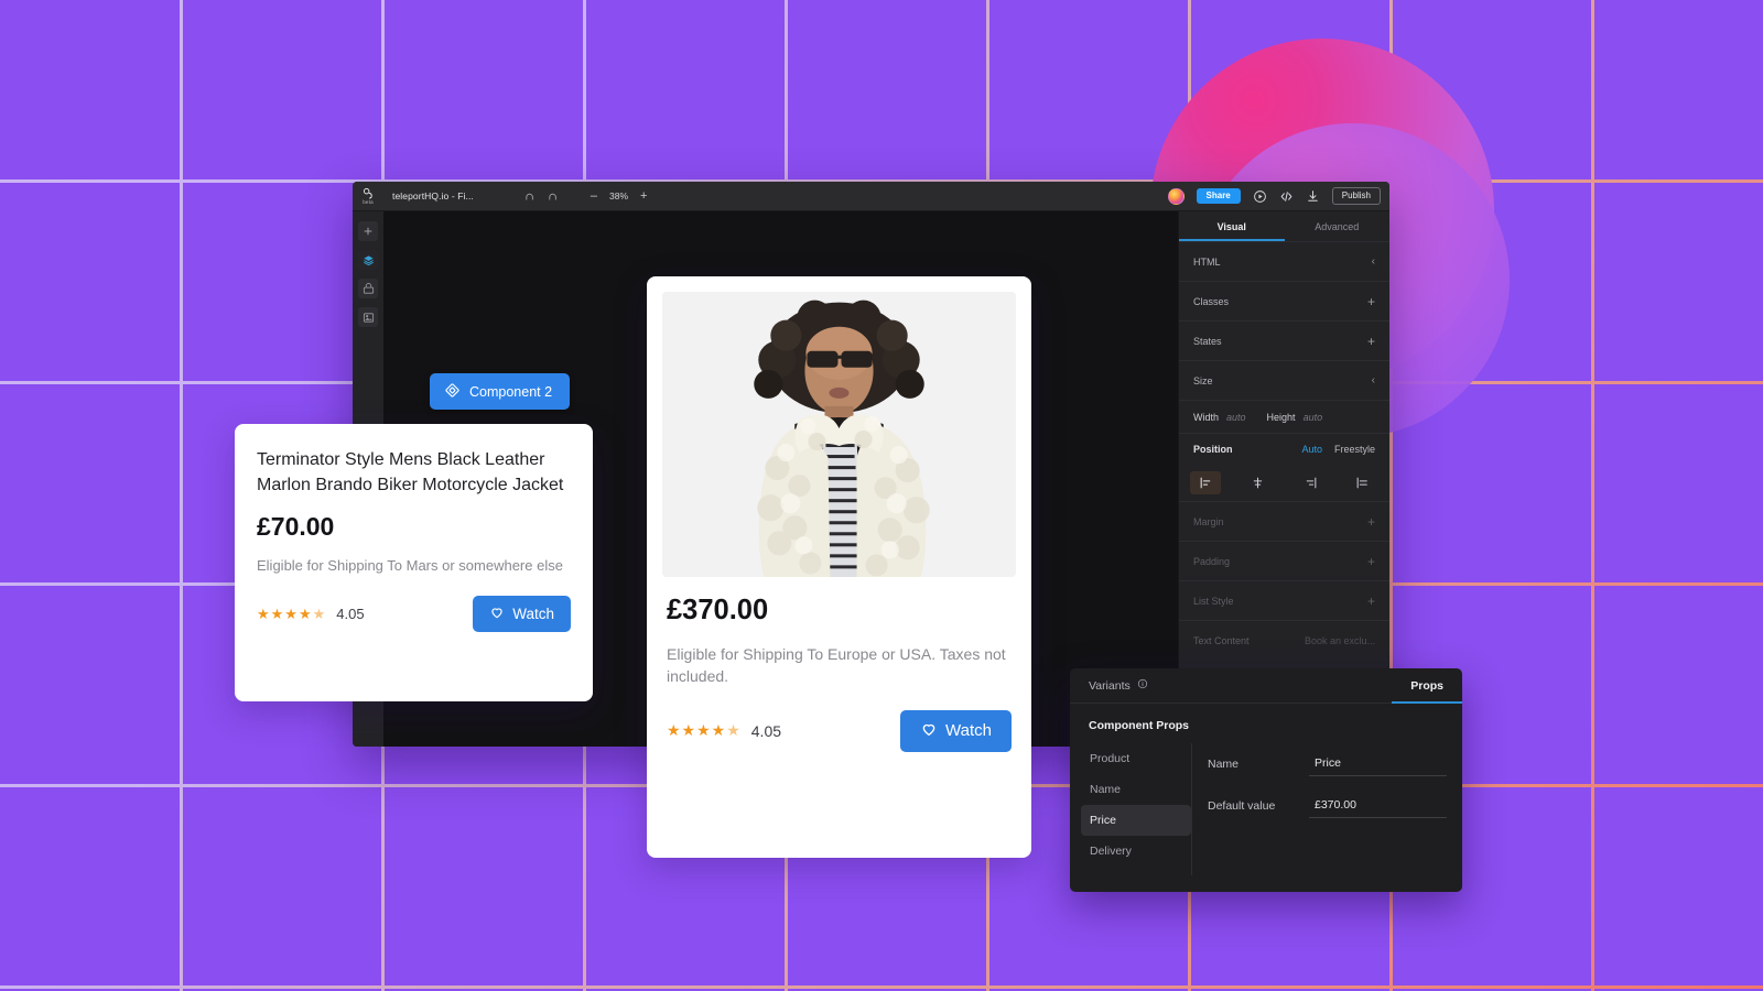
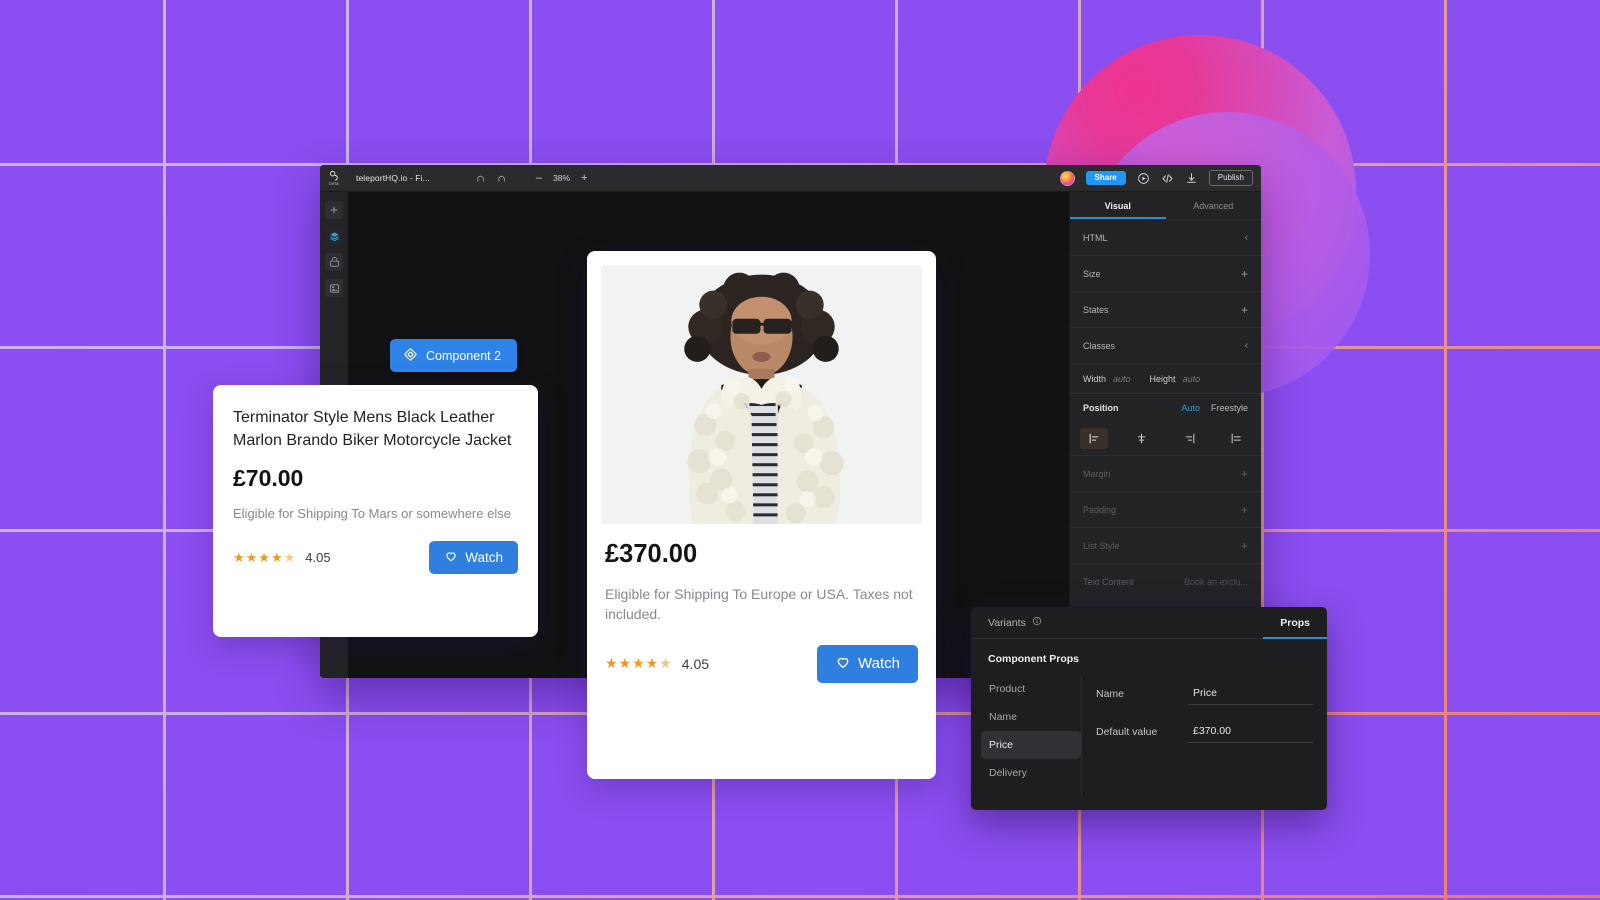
  teleportHQ.io - Fi...
  –
  38%
  +
  Share
  Publish
  Visual
  Advanced
  HTML
  ‹
- Classes
+ Size
  +
  States
  +
- Size
+ Classes
  ‹
  Width
  auto
  Height
  auto
  Position
  Auto
  Freestyle
  Margin
  +
  Padding
  +
  List Style
  +
  Text Content
  Book an exclu...
  Component 2
  Terminator Style Mens Black Leather Marlon Brando Biker Motorcycle Jacket
  £70.00
  Eligible for Shipping To Mars or somewhere else
  ★★★★★
  4.05
  Watch
  £370.00
  Eligible for Shipping To Europe or USA. Taxes not included.
  ★★★★★
  4.05
  Watch
  Variants
  Props
  Component Props
  Product
  Name
  Price
  Delivery
  Name
  Price
  Default value
  £370.00
